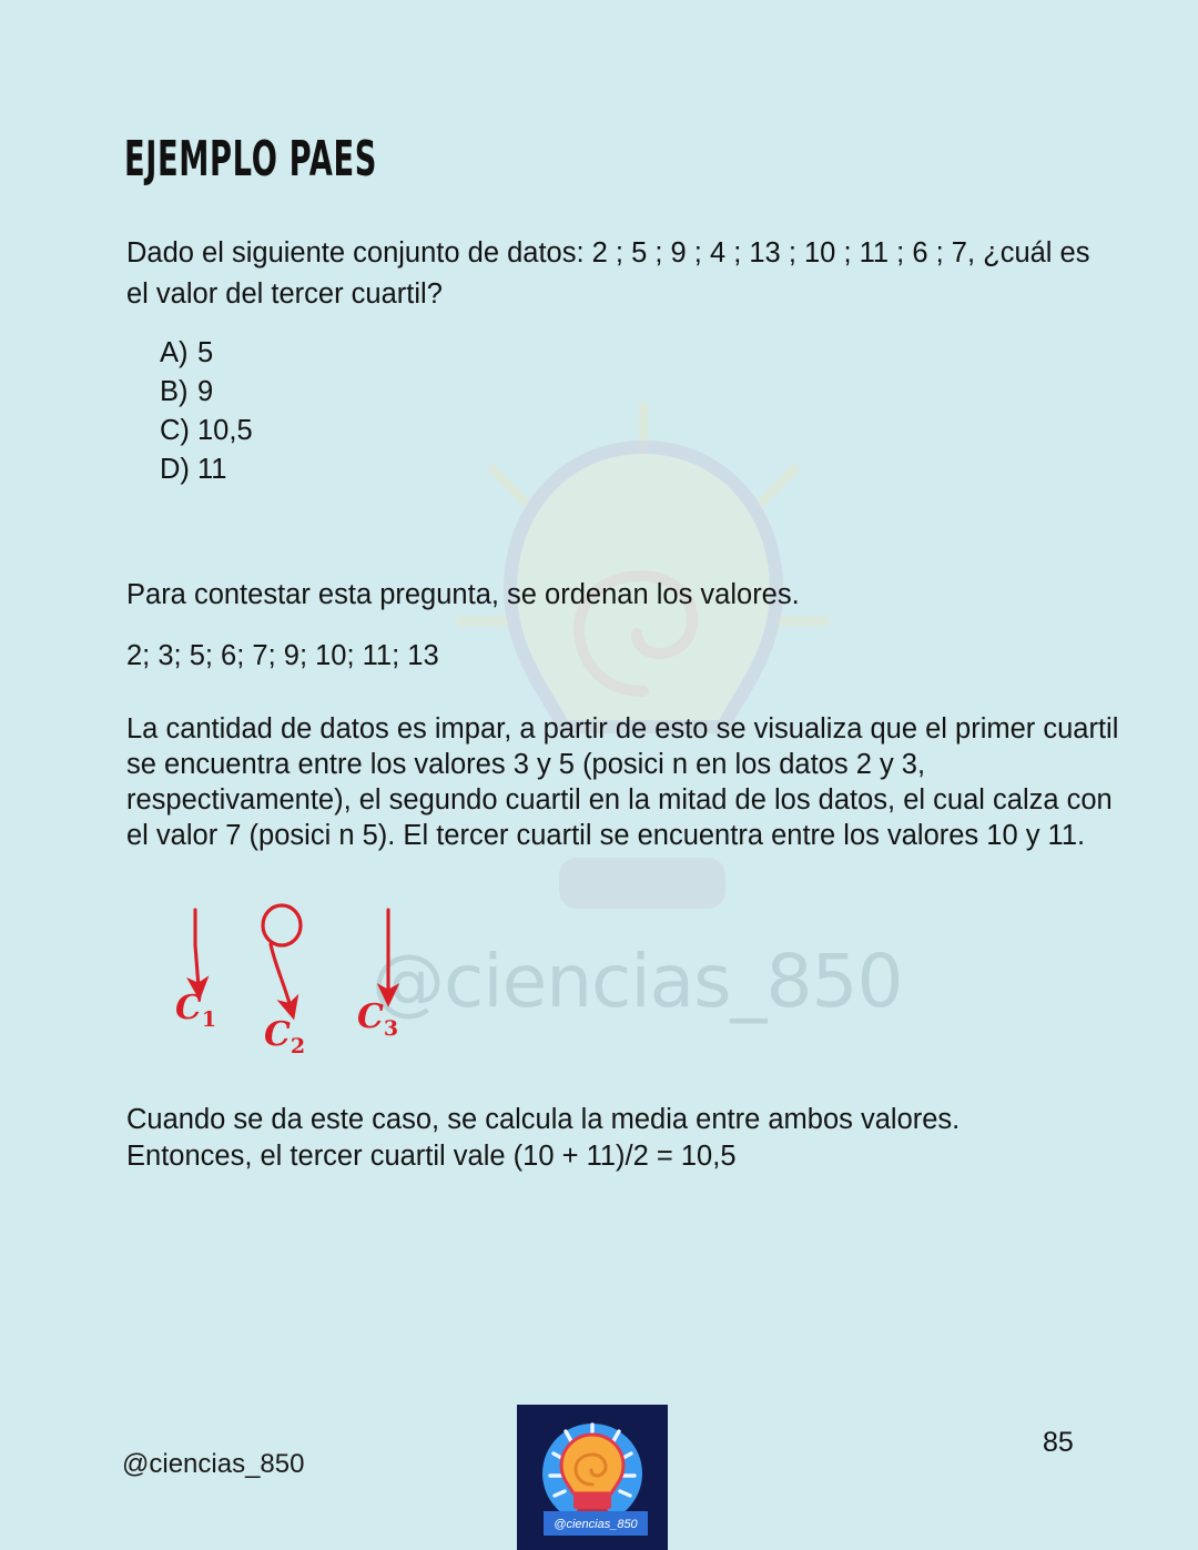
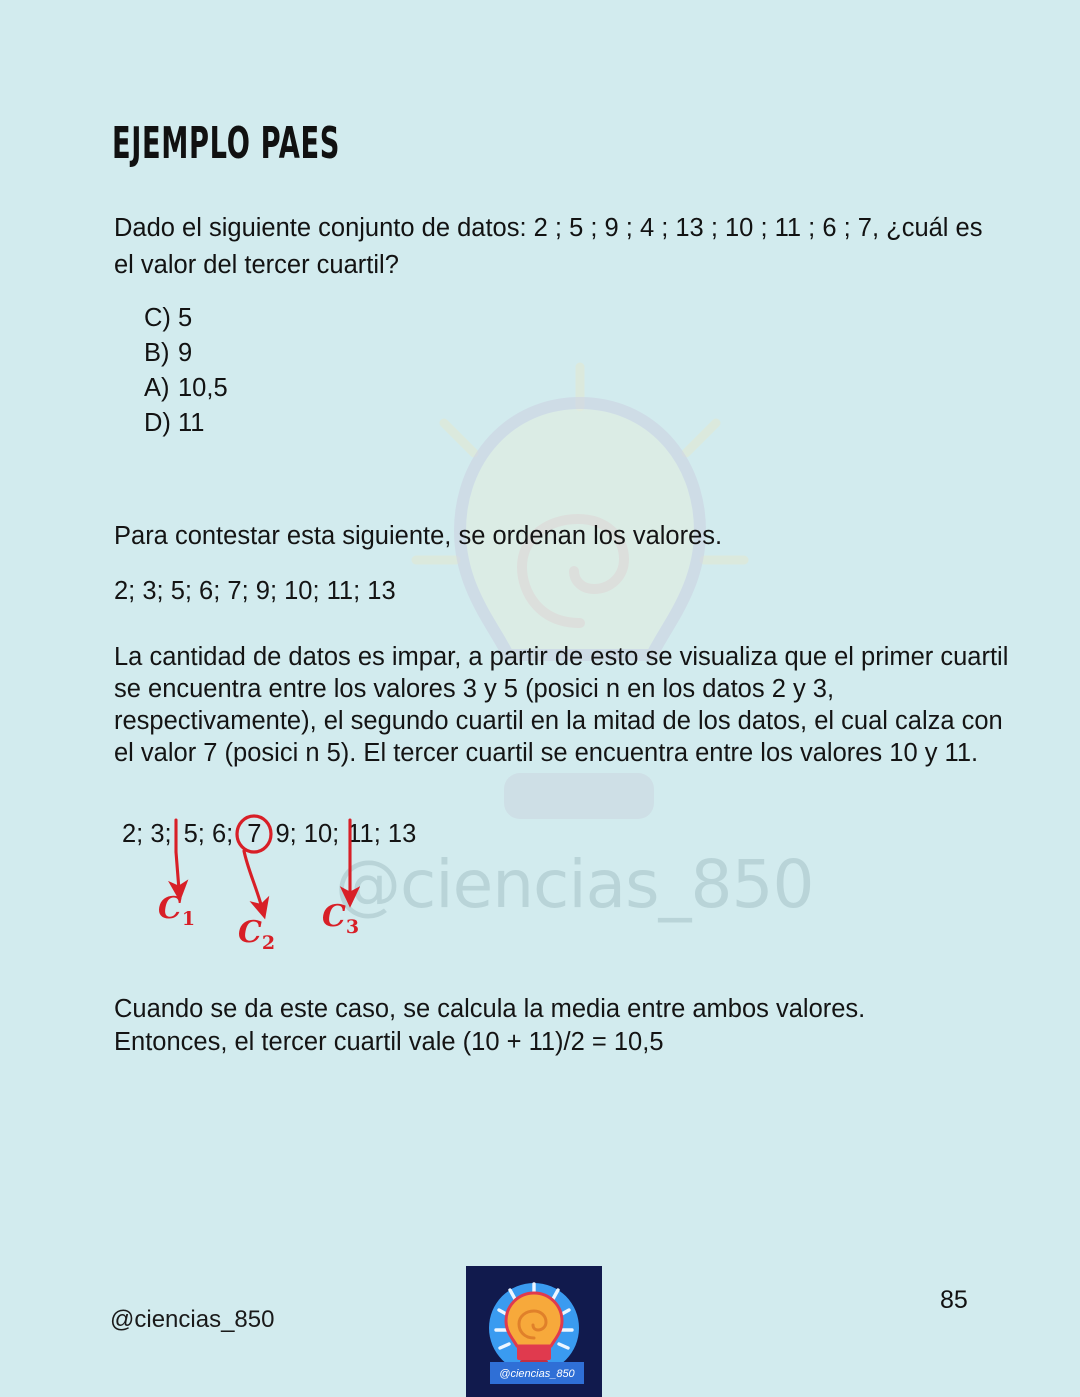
  @ciencias_850
  EJEMPLO PAES
  Dado el siguiente conjunto de datos: 2 ; 5 ; 9 ; 4 ; 13 ; 10 ; 11 ; 6 ; 7, ¿cuál es el valor del tercer cuartil?
- A) 5
+ C) 5
  B) 9
- C) 10,5
+ A) 10,5
  D) 11
- Para contestar esta pregunta, se ordenan los valores.
+ Para contestar esta siguiente, se ordenan los valores.
  2; 3; 5; 6; 7; 9; 10; 11; 13
  La cantidad de datos es impar, a partir de esto se visualiza que el primer cuartil se encuentra entre los valores 3 y 5 (posici n en los datos 2 y 3, respectivamente), el segundo cuartil en la mitad de los datos, el cual calza con el valor 7 (posici n 5). El tercer cuartil se encuentra entre los valores 10 y 11.
+ 2; 3; 5; 6; 7 9; 10; 11; 13
  C1
  C2
  C3
  Cuando se da este caso, se calcula la media entre ambos valores. Entonces, el tercer cuartil vale (10 + 11)/2 = 10,5
  @ciencias_850
  85
  @ciencias_850
